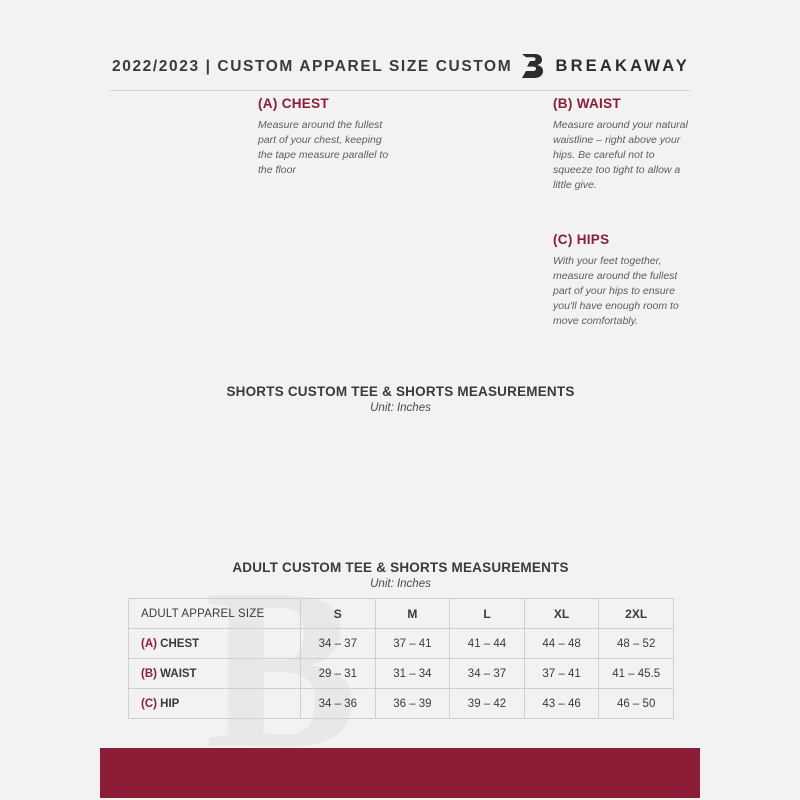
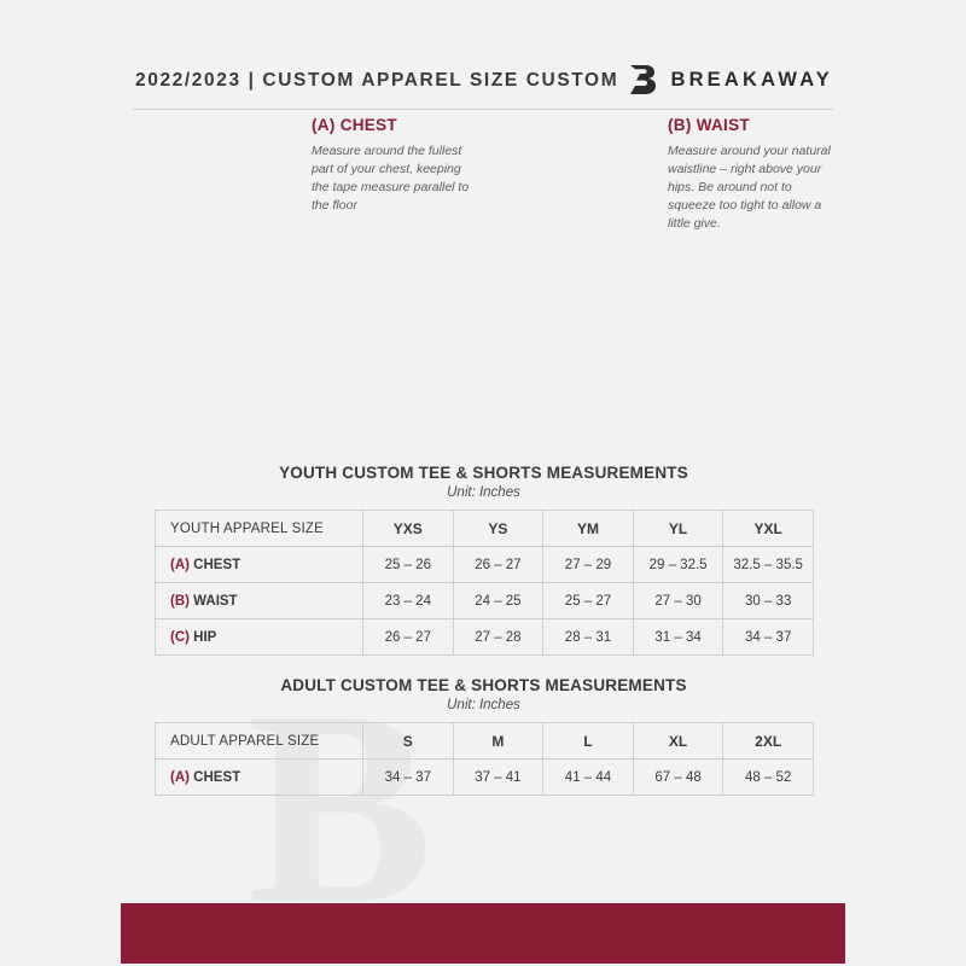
  B
  2022/2023 | CUSTOM APPAREL SIZE CUSTOM
  BREAKAWAY
  (A) CHEST
  Measure around the fullest part of your chest, keeping the tape measure parallel to the floor
  (B) WAIST
- Measure around your natural waistline – right above your hips. Be careful not to squeeze too tight to allow a little give.
+ Measure around your natural waistline – right above your hips. Be around not to squeeze too tight to allow a little give.
- (C) HIPS
- With your feet together, measure around the fullest part of your hips to ensure you'll have enough room to move comfortably.
- SHORTS CUSTOM TEE & SHORTS MEASUREMENTS
+ YOUTH CUSTOM TEE & SHORTS MEASUREMENTS
  Unit: Inches
+ YOUTH APPAREL SIZE	YXS	YS	YM	YL	YXL
+ (A) CHEST	25 – 26	26 – 27	27 – 29	29 – 32.5	32.5 – 35.5
+ (B) WAIST	23 – 24	24 – 25	25 – 27	27 – 30	30 – 33
+ (C) HIP	26 – 27	27 – 28	28 – 31	31 – 34	34 – 37
  ADULT CUSTOM TEE & SHORTS MEASUREMENTS
  Unit: Inches
  ADULT APPAREL SIZE	S	M	L	XL	2XL
- (A) CHEST	34 – 37	37 – 41	41 – 44	44 – 48	48 – 52
+ (A) CHEST	34 – 37	37 – 41	41 – 44	67 – 48	48 – 52
- (B) WAIST	29 – 31	31 – 34	34 – 37	37 – 41	41 – 45.5
- (C) HIP	34 – 36	36 – 39	39 – 42	43 – 46	46 – 50
